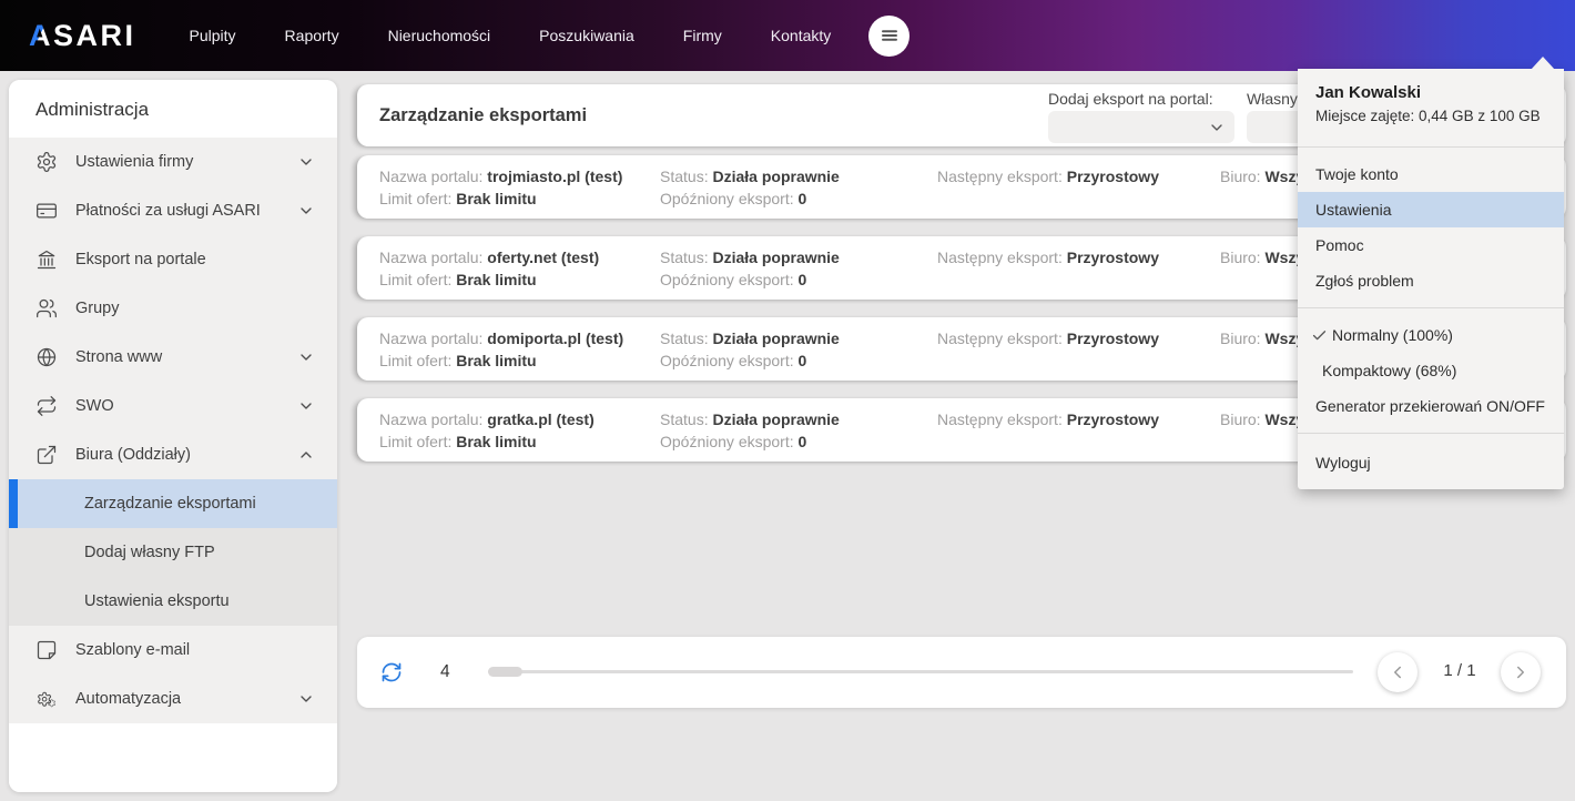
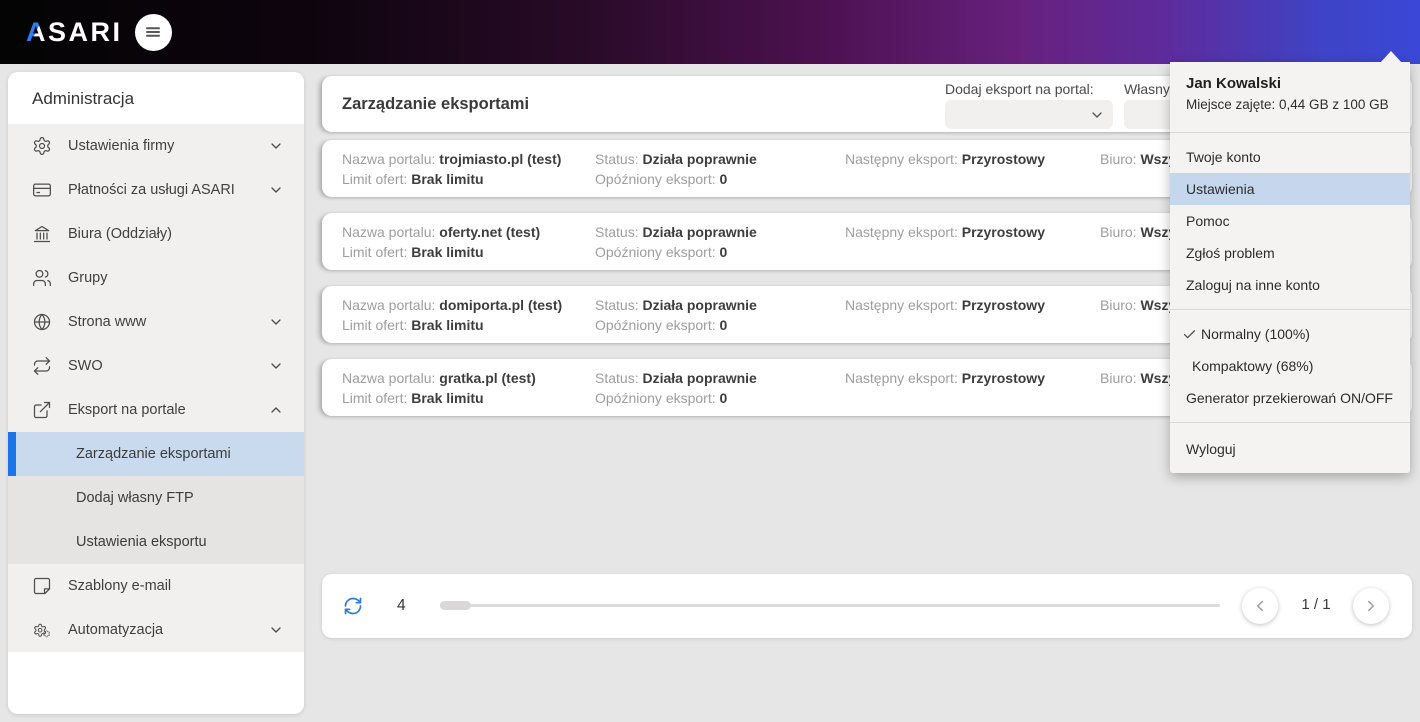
  A
  SARI
- Pulpity
- Raporty
- Nieruchomości
- Poszukiwania
- Firmy
- Kontakty
  Administracja
  Ustawienia firmy
  Płatności za usługi ASARI
- Eksport na portale
+ Biura (Oddziały)
  Grupy
  Strona www
  SWO
- Biura (Oddziały)
+ Eksport na portale
  Zarządzanie eksportami
  Dodaj własny FTP
  Ustawienia eksportu
  Szablony e-mail
  Automatyzacja
  Zarządzanie eksportami
  Dodaj eksport na portal:
  Własny
  Nazwa portalu: trojmiasto.pl (test)
  Limit ofert: Brak limitu
  Status: Działa poprawnie
  Opóźniony eksport: 0
  Następny eksport: Przyrostowy
  Nazwa portalu: oferty.net (test)
  Limit ofert: Brak limitu
  Status: Działa poprawnie
  Opóźniony eksport: 0
  Następny eksport: Przyrostowy
  Nazwa portalu: domiporta.pl (test)
  Limit ofert: Brak limitu
  Status: Działa poprawnie
  Opóźniony eksport: 0
  Następny eksport: Przyrostowy
  Nazwa portalu: gratka.pl (test)
  Limit ofert: Brak limitu
  Status: Działa poprawnie
  Opóźniony eksport: 0
  Następny eksport: Przyrostowy
  4
  1 / 1
  Jan Kowalski
  Miejsce zajęte: 0,44 GB z 100 GB
  Twoje konto
  Ustawienia
  Pomoc
  Zgłoś problem
+ Zaloguj na inne konto
  Normalny (100%)
  Kompaktowy (68%)
  Generator przekierowań ON/OFF
  Wyloguj
